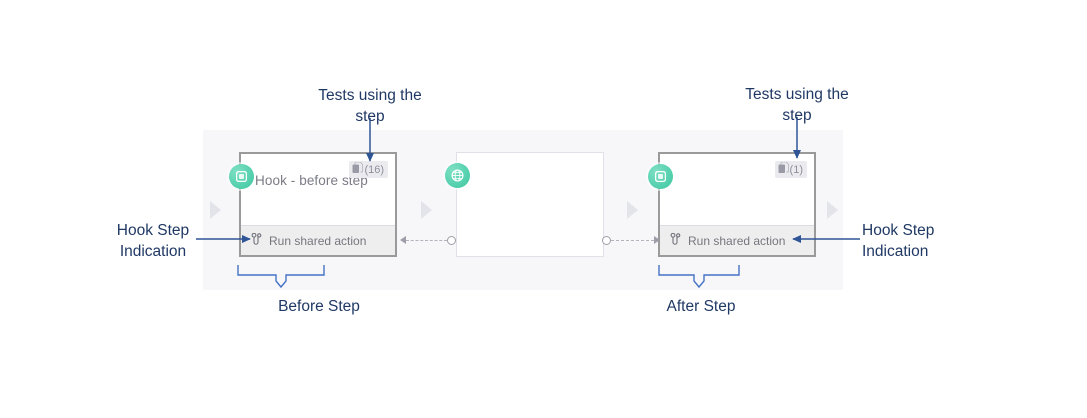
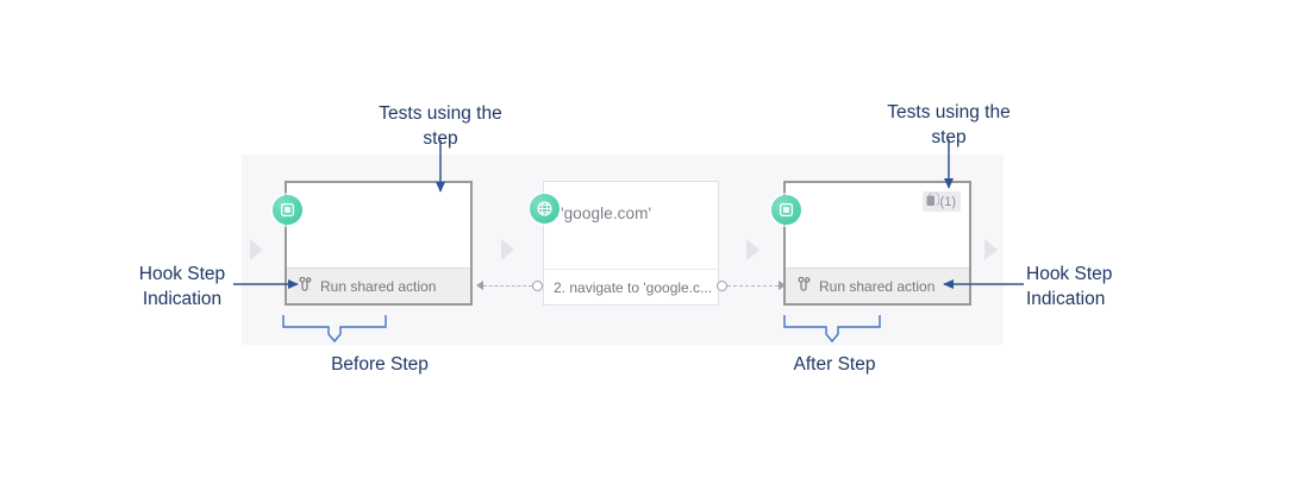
- (16)
- Hook - before step
  Run shared action
+ 'google.com'
+ 2. navigate to 'google.c...
  (1)
  Run shared action
  Tests using the
  step
  Tests using the
  step
  Hook Step
  Indication
  Hook Step
  Indication
  Before Step
  After Step
